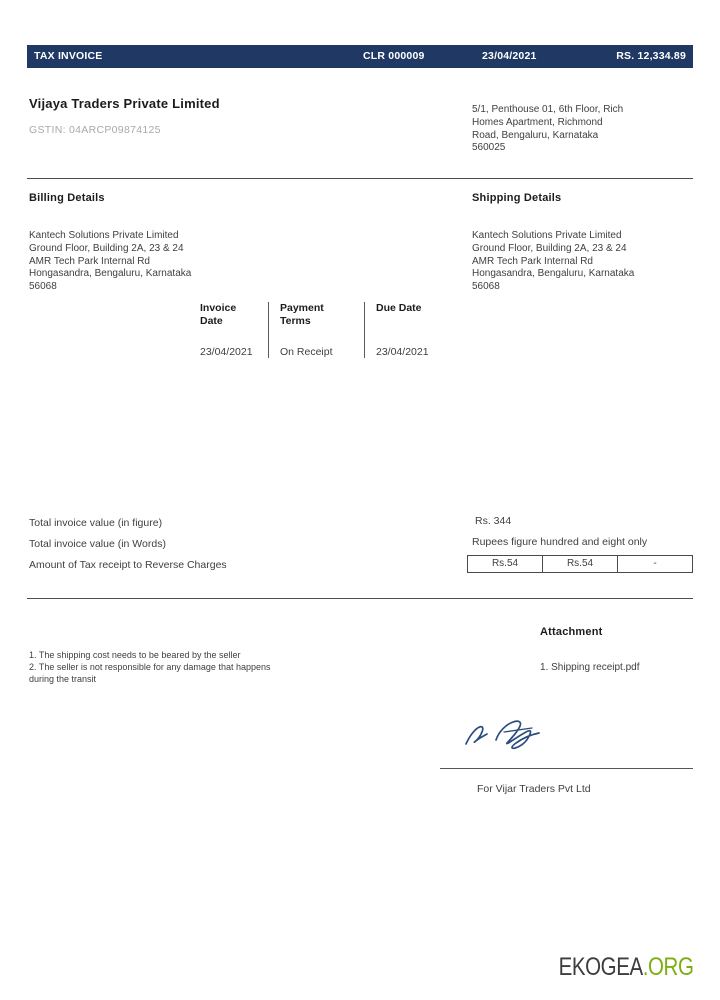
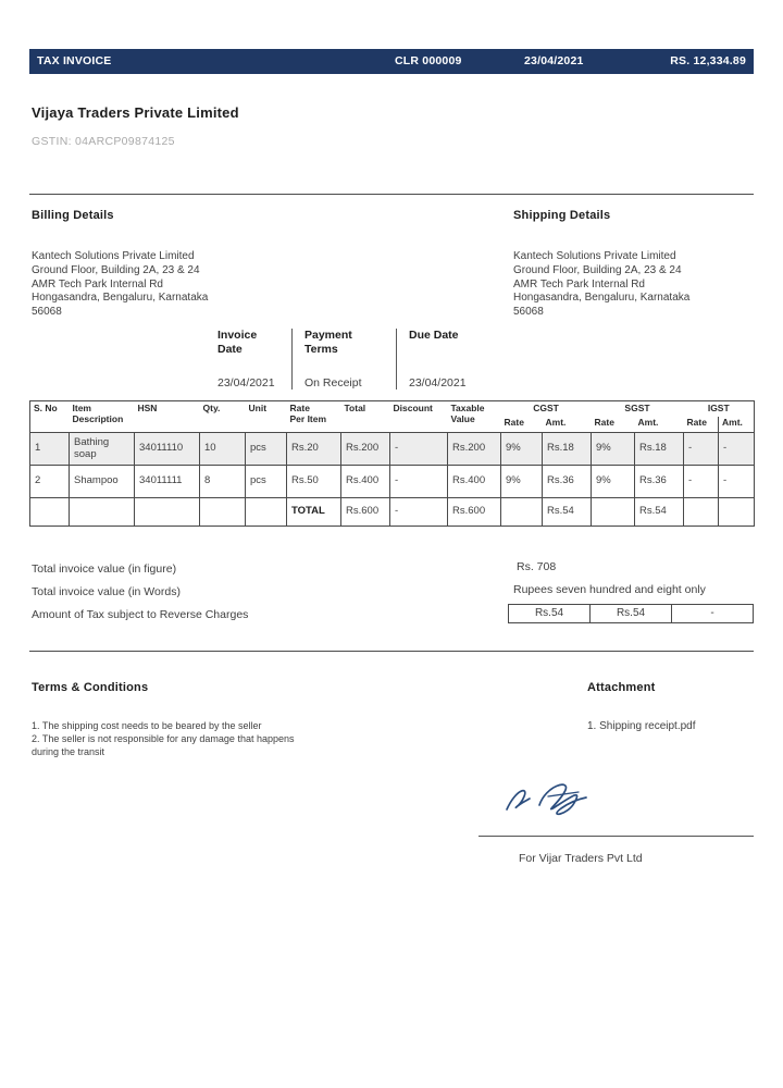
  TAX INVOICE
  CLR 000009
  23/04/2021
  RS. 12,334.89
  Vijaya Traders Private Limited
  GSTIN: 04ARCP09874125
- 5/1, Penthouse 01, 6th Floor, Rich
- Homes Apartment, Richmond
- Road, Bengaluru, Karnataka
- 560025
  Billing Details
  Kantech Solutions Private Limited
  Ground Floor, Building 2A, 23 & 24
  AMR Tech Park Internal Rd
  Hongasandra, Bengaluru, Karnataka
  56068
  Shipping Details
  Kantech Solutions Private Limited
  Ground Floor, Building 2A, 23 & 24
  AMR Tech Park Internal Rd
  Hongasandra, Bengaluru, Karnataka
  56068
  Invoice
  Date
  23/04/2021
  Payment
  Terms
  On Receipt
  Due Date
  23/04/2021
+ S. No	Item Description	HSN	Qty.	Unit	Rate Per Item	Total	Discount	Taxable Value	CGST	SGST	IGST
+ Rate	Amt.	Rate	Amt.	Rate	Amt.
+ 1	Bathing soap	34011110	10	pcs	Rs.20	Rs.200	-	Rs.200	9%	Rs.18	9%	Rs.18	-	-
+ 2	Shampoo	34011111	8	pcs	Rs.50	Rs.400	-	Rs.400	9%	Rs.36	9%	Rs.36	-	-
+ 					TOTAL	Rs.600	-	Rs.600		Rs.54		Rs.54
  Total invoice value (in figure)
  Total invoice value (in Words)
- Amount of Tax receipt to Reverse Charges
+ Amount of Tax subject to Reverse Charges
- Rs. 344
+ Rs. 708
- Rupees figure hundred and eight only
+ Rupees seven hundred and eight only
  Rs.54
  Rs.54
  -
+ Terms & Conditions
  1. The shipping cost needs to be beared by the seller
  2. The seller is not responsible for any damage that happens during the transit
  Attachment
  1. Shipping receipt.pdf
  For Vijar Traders Pvt Ltd
- EKOGEA.ORG
